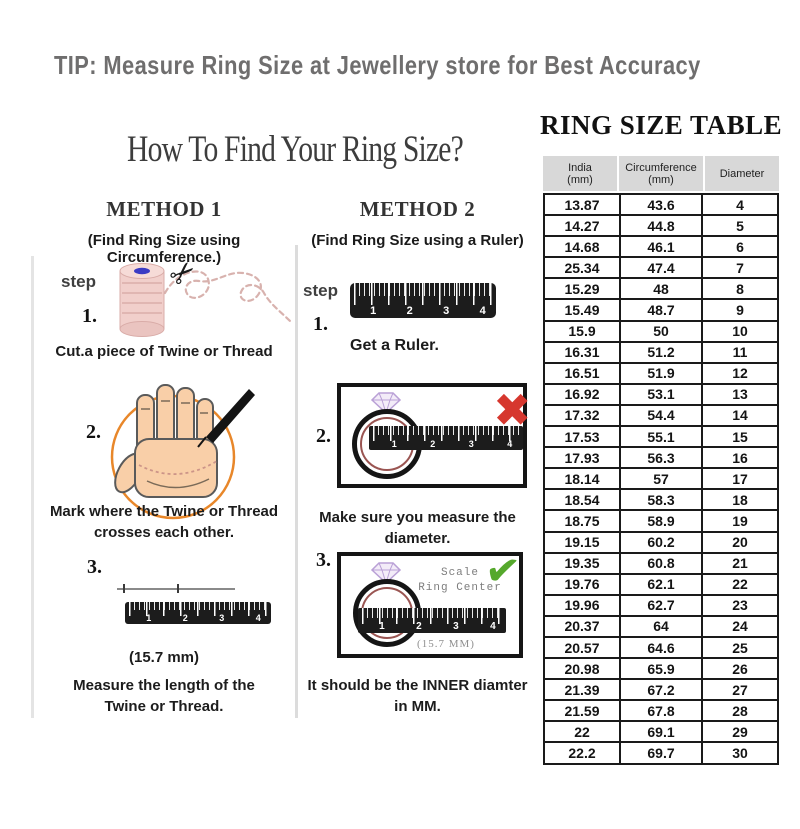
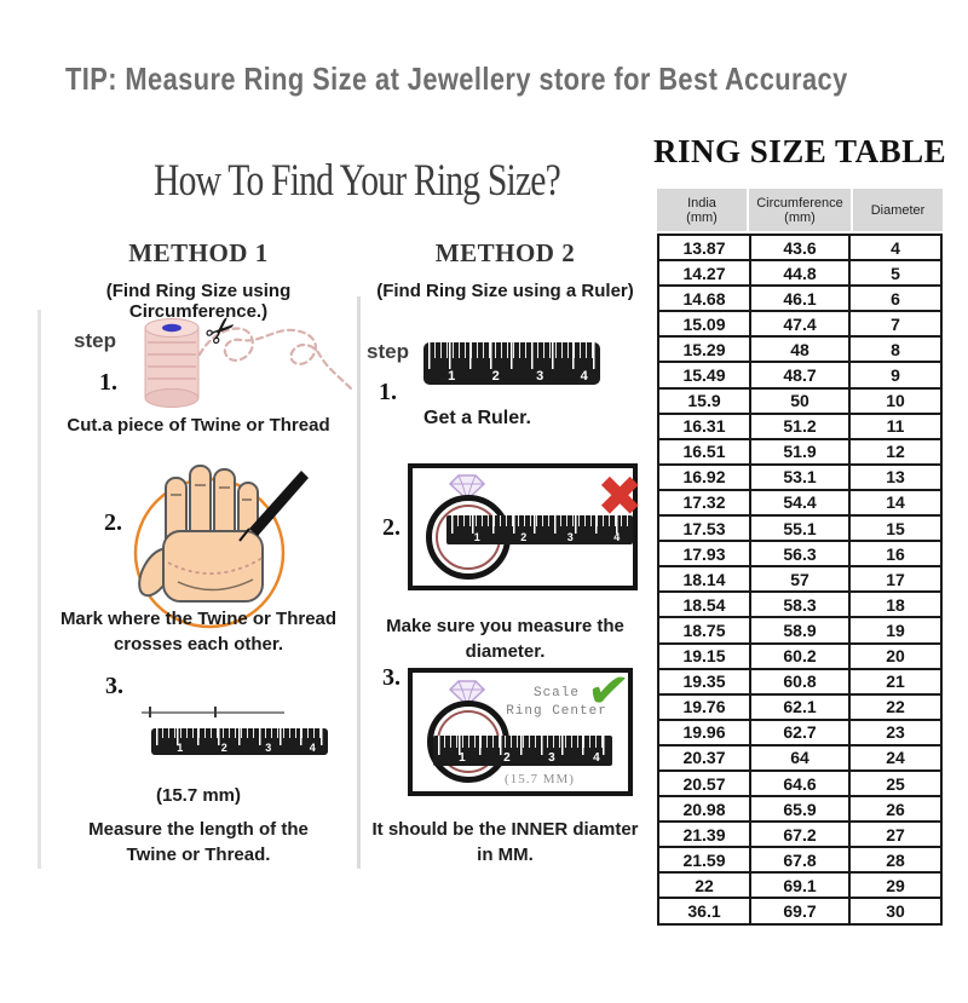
  TIP: Measure Ring Size at Jewellery store for Best Accuracy
  How To Find Your Ring Size?
  METHOD 1
  (Find Ring Size using Circumference.)
  step
  1.
  Cut.a piece of Twine or Thread
  2.
  Mark where the Twine or Thread
  crosses each other.
  3.
  1
  2
  3
  4
  (15.7 mm)
  Measure the length of the
  Twine or Thread.
  METHOD 2
  (Find Ring Size using a Ruler)
  step
  1.
  1
  2
  3
  4
  Get a Ruler.
  2.
  1
  2
  3
  4
  ✖
  Make sure you measure the diameter.
  3.
  Scale
  Ring Center
  1
  2
  3
  4
  (15.7 MM)
  It should be the INNER diamter
  in MM.
  RING SIZE TABLE
  India
  (mm)
  Circumference
  (mm)
  Diameter
  13.87	43.6	4
  14.27	44.8	5
  14.68	46.1	6
- 25.34	47.4	7
+ 15.09	47.4	7
  15.29	48	8
  15.49	48.7	9
  15.9	50	10
  16.31	51.2	11
  16.51	51.9	12
  16.92	53.1	13
  17.32	54.4	14
  17.53	55.1	15
  17.93	56.3	16
  18.14	57	17
  18.54	58.3	18
  18.75	58.9	19
  19.15	60.2	20
  19.35	60.8	21
  19.76	62.1	22
  19.96	62.7	23
  20.37	64	24
  20.57	64.6	25
  20.98	65.9	26
  21.39	67.2	27
  21.59	67.8	28
  22	69.1	29
- 22.2	69.7	30
+ 36.1	69.7	30
